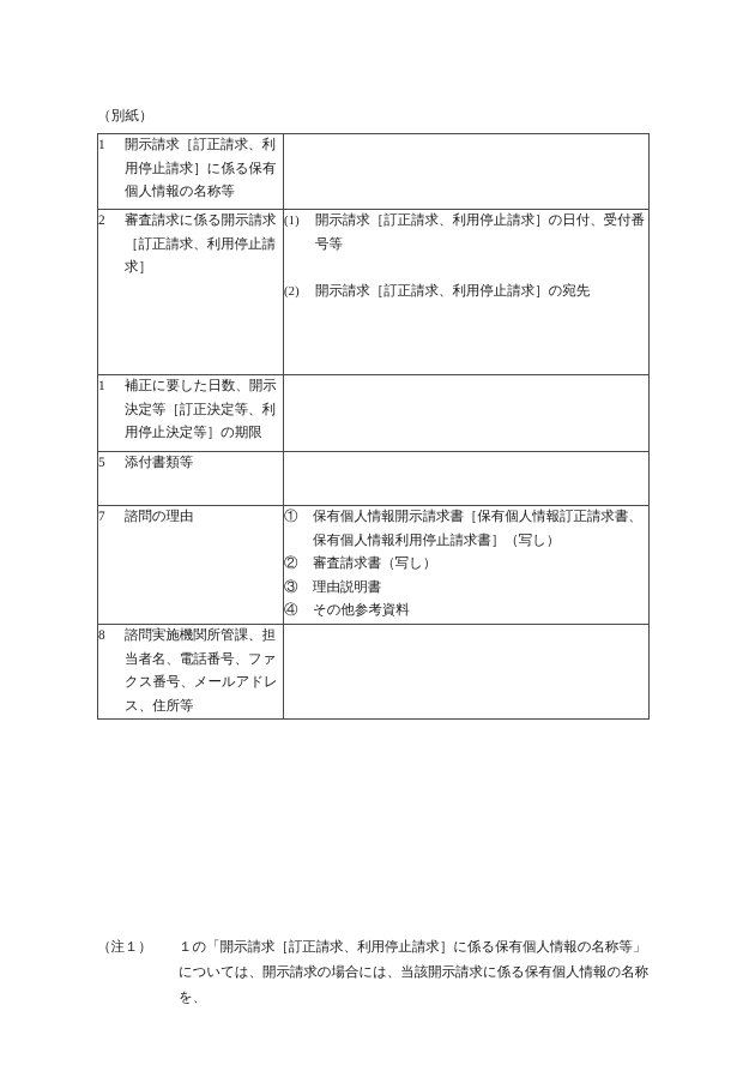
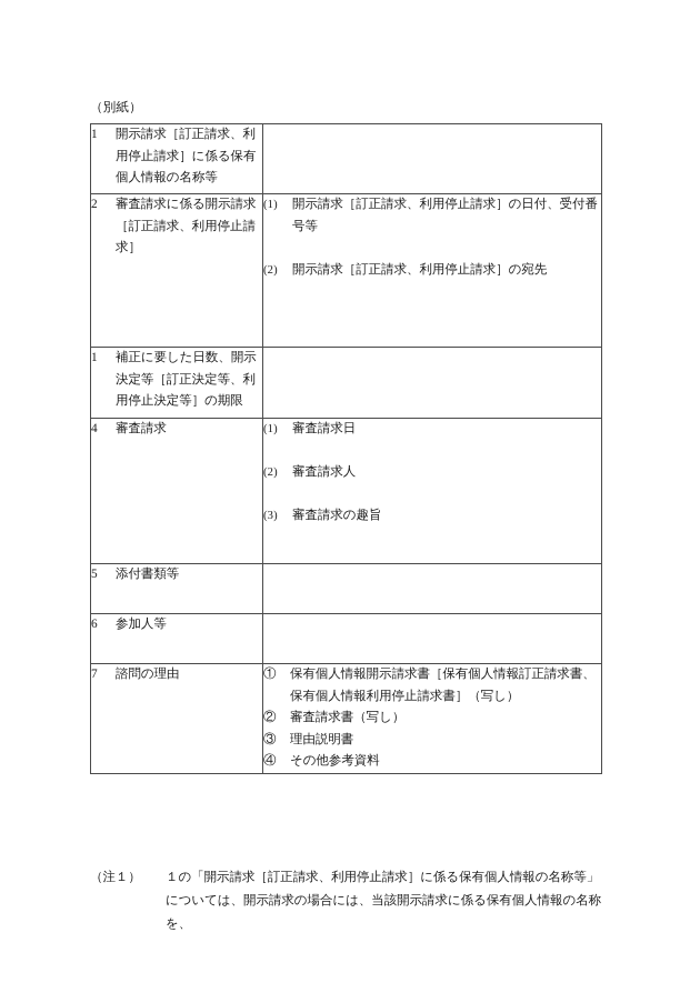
  （別紙）
  1 開示請求［訂正請求、利用停止請求］に係る保有個人情報の名称等
  2 審査請求に係る開示請求［訂正請求、利用停止請求］	(1) 開示請求［訂正請求、利用停止請求］の日付、受付番号等 (2) 開示請求［訂正請求、利用停止請求］の宛先
  1 補正に要した日数、開示決定等［訂正決定等、利用停止決定等］の期限
+ 4 審査請求	(1) 審査請求日 (2) 審査請求人 (3) 審査請求の趣旨
  5 添付書類等
+ 6 参加人等
  7 諮問の理由	① 保有個人情報開示請求書［保有個人情報訂正請求書、保有個人情報利用停止請求書］（写し） ② 審査請求書（写し） ③ 理由説明書 ④ その他参考資料
- 8 諮問実施機関所管課、担当者名、電話番号、ファクス番号、メールアドレス、住所等
  （注１）
  １の「開示請求［訂正請求、利用停止請求］に係る保有個人情報の名称等」
  については、開示請求の場合には、当該開示請求に係る保有個人情報の名称を、
